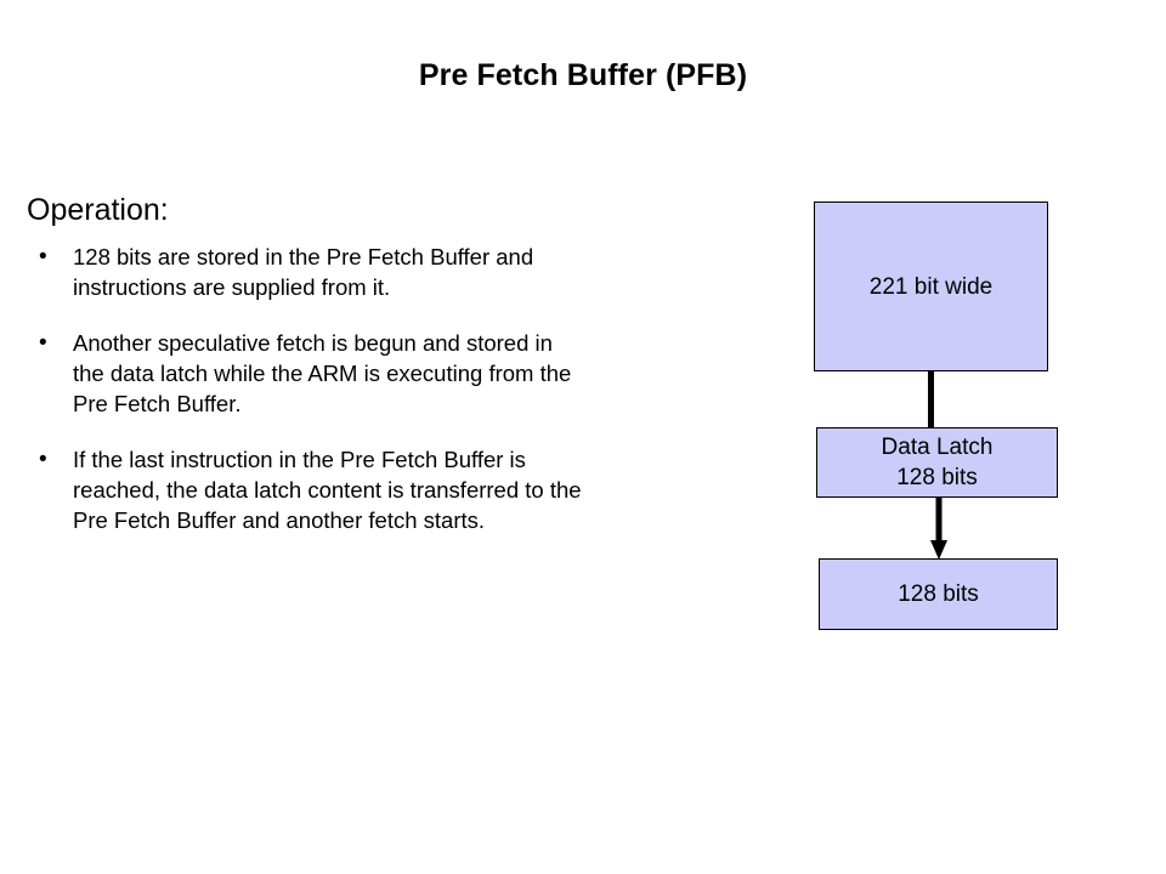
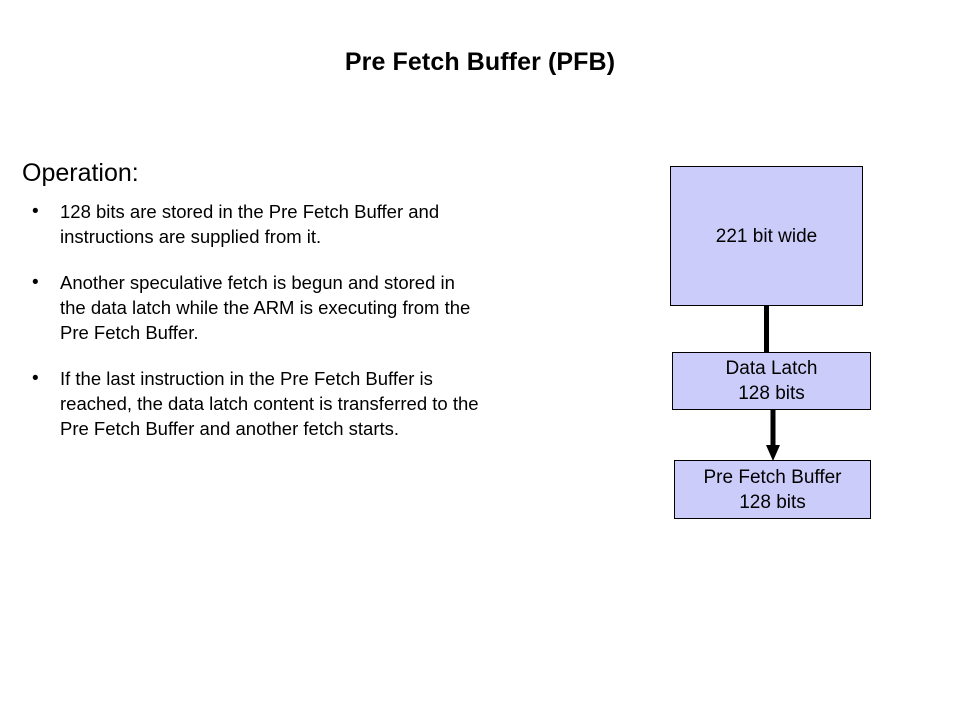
  Pre Fetch Buffer (PFB)
  Operation:
  •
  128 bits are stored in the Pre Fetch Buffer and
  instructions are supplied from it.
  •
  Another speculative fetch is begun and stored in
  the data latch while the ARM is executing from the
  Pre Fetch Buffer.
  •
  If the last instruction in the Pre Fetch Buffer is
  reached, the data latch content is transferred to the
  Pre Fetch Buffer and another fetch starts.
  221 bit wide
  Data Latch
  128 bits
+ Pre Fetch Buffer
  128 bits
